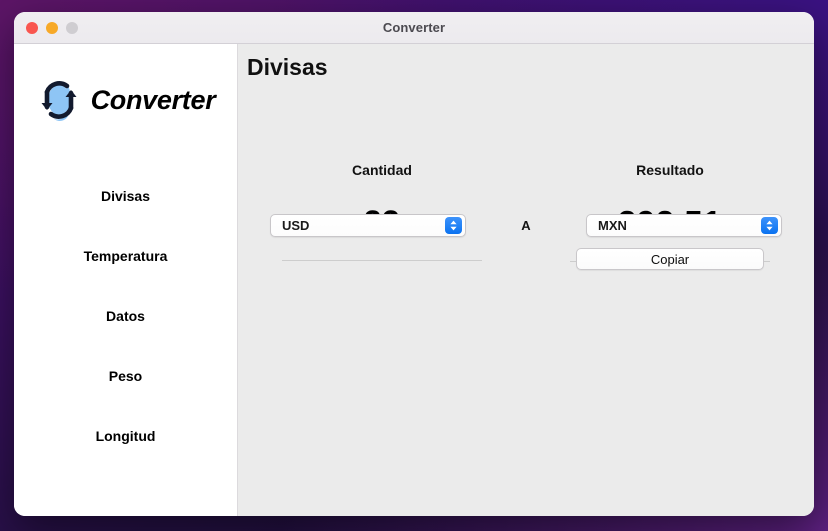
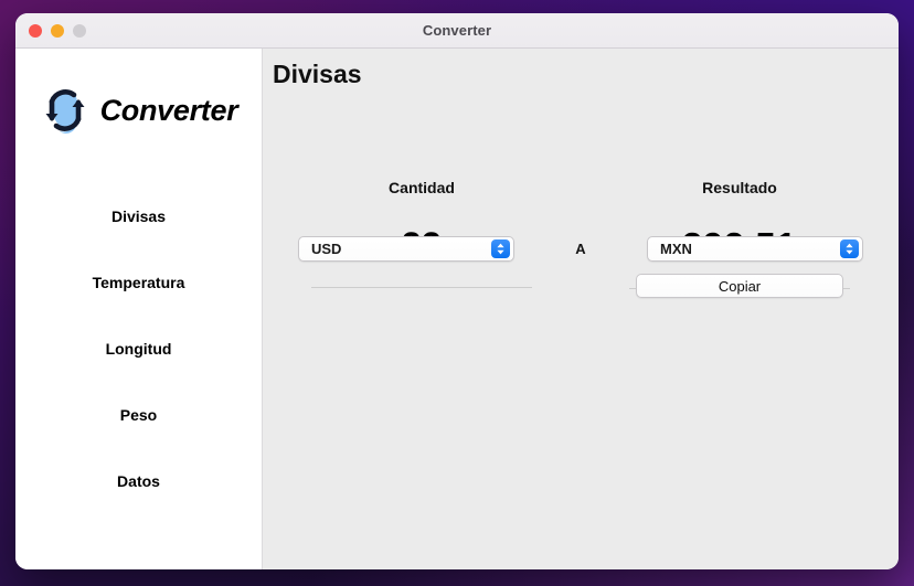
  Converter
  Converter
  Divisas
  Temperatura
- Datos
+ Longitud
  Peso
- Longitud
+ Datos
  Divisas
  Cantidad
  Resultado
  USD
  A
  MXN
  Copiar
